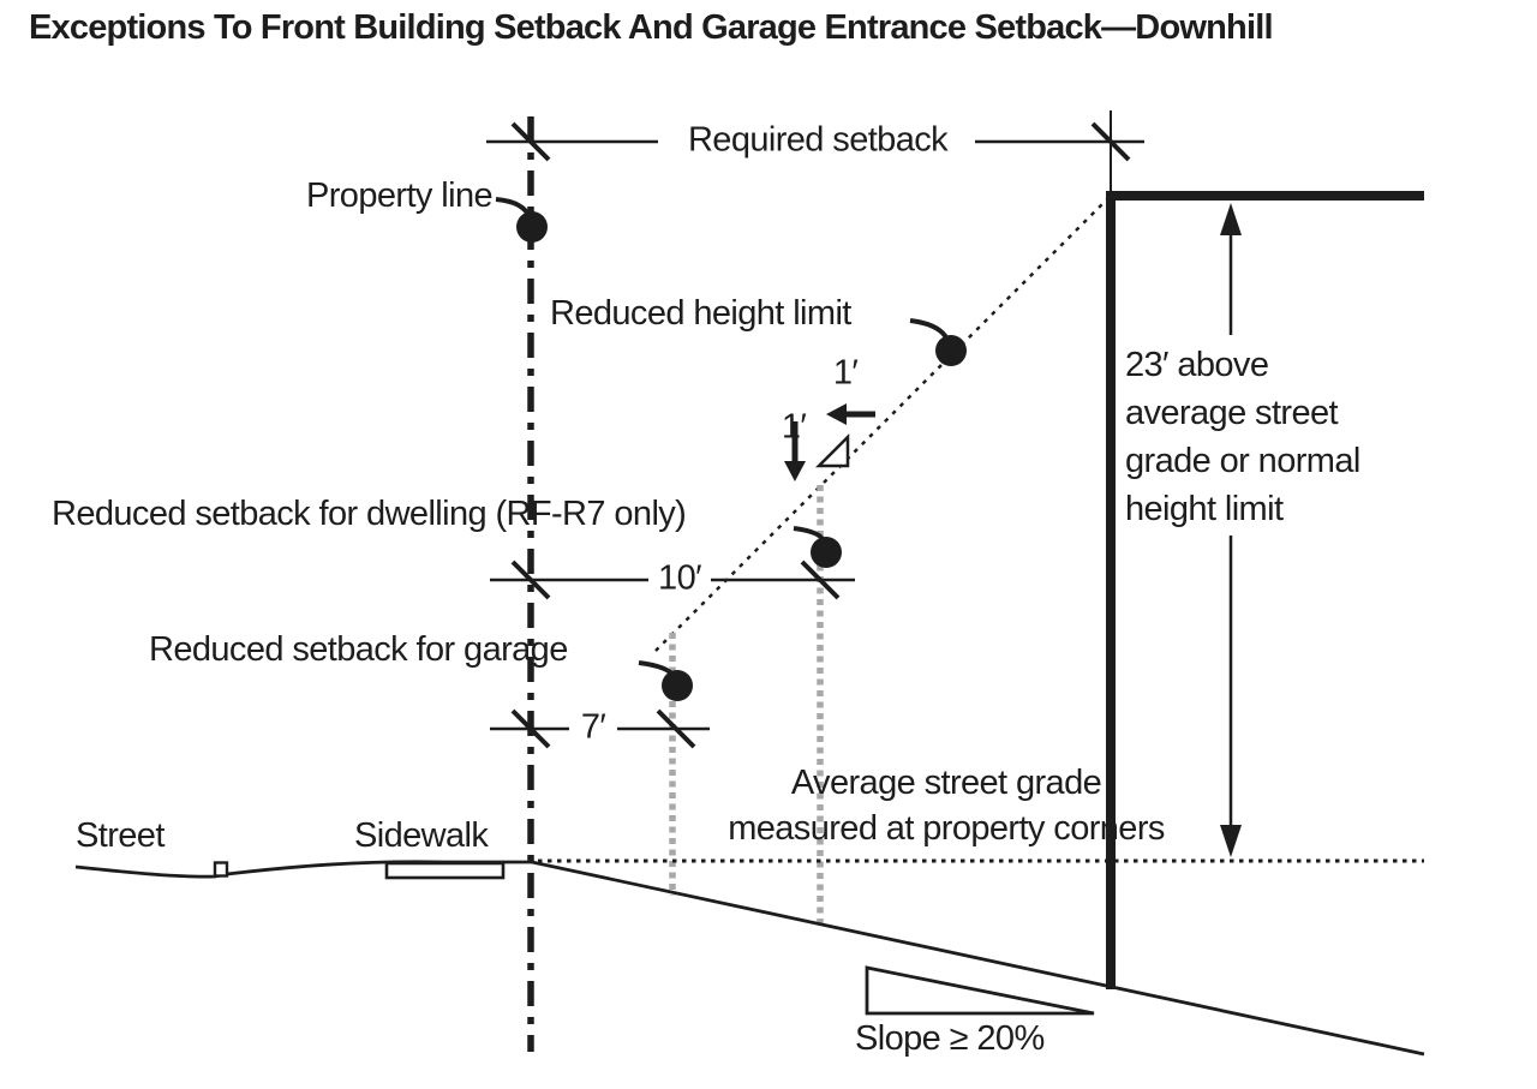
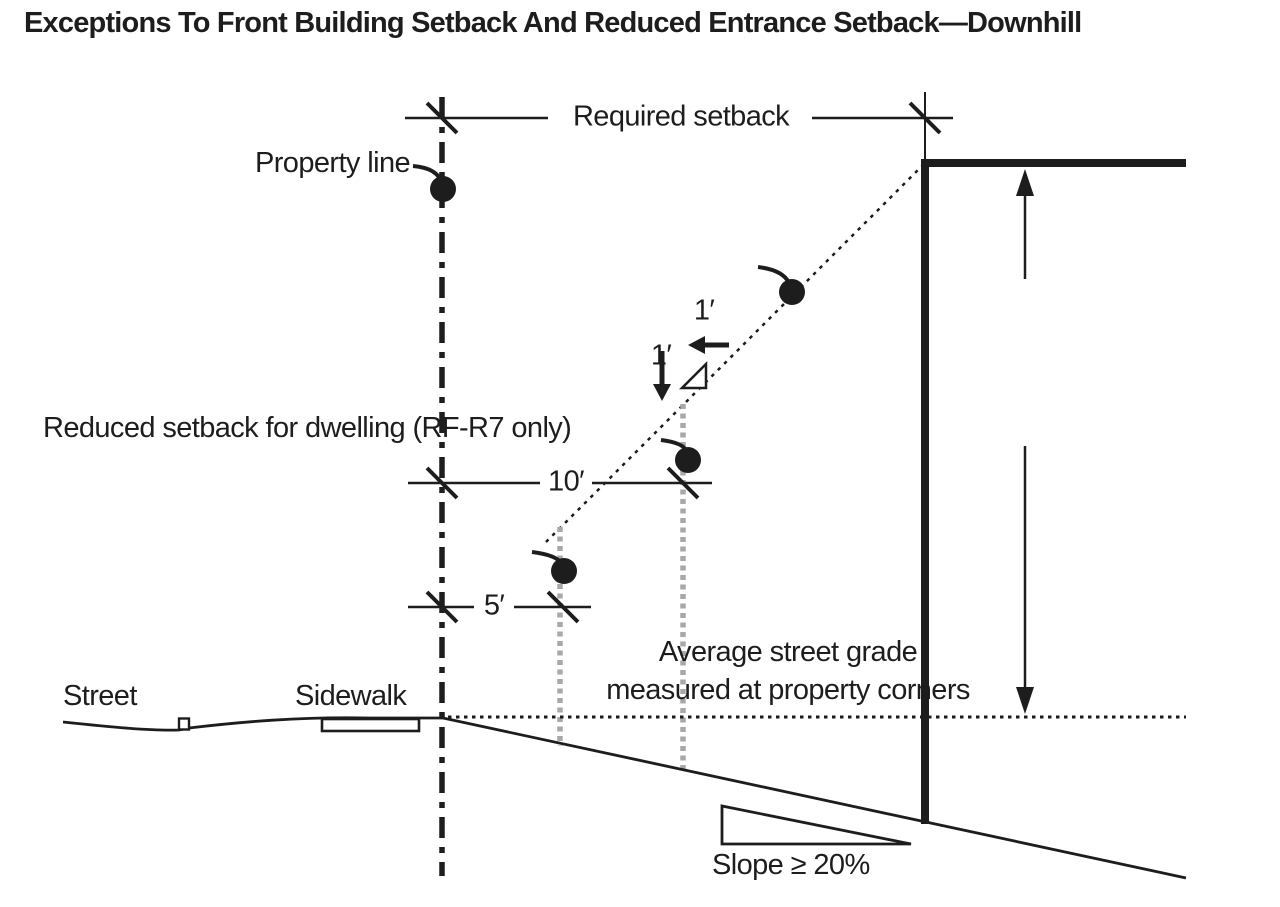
- Exceptions To Front Building Setback And Garage Entrance Setback—Downhill
+ Exceptions To Front Building Setback And Reduced Entrance Setback—Downhill
  Required setback
  Property line
- Reduced height limit
  1′
  1′
  Reduced setback for dwelling (RF-R7 only)
  10′
- Reduced setback for garage
- 7′
+ 5′
- 23′ above
- average street
- grade or normal
- height limit
  Street
  Sidewalk
  Average street grade
  measured at property corners
  Slope ≥ 20%
